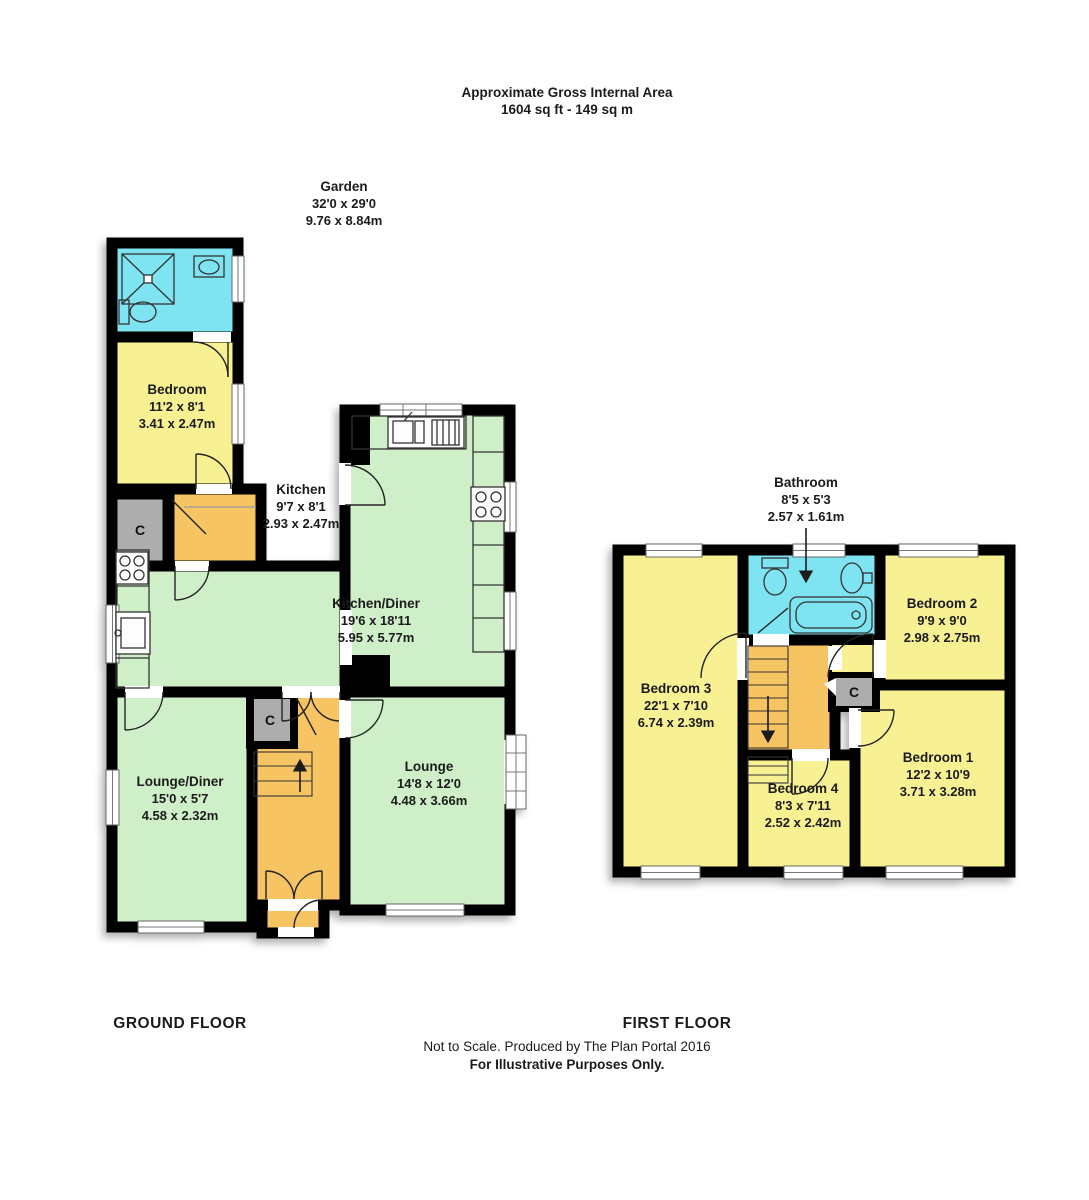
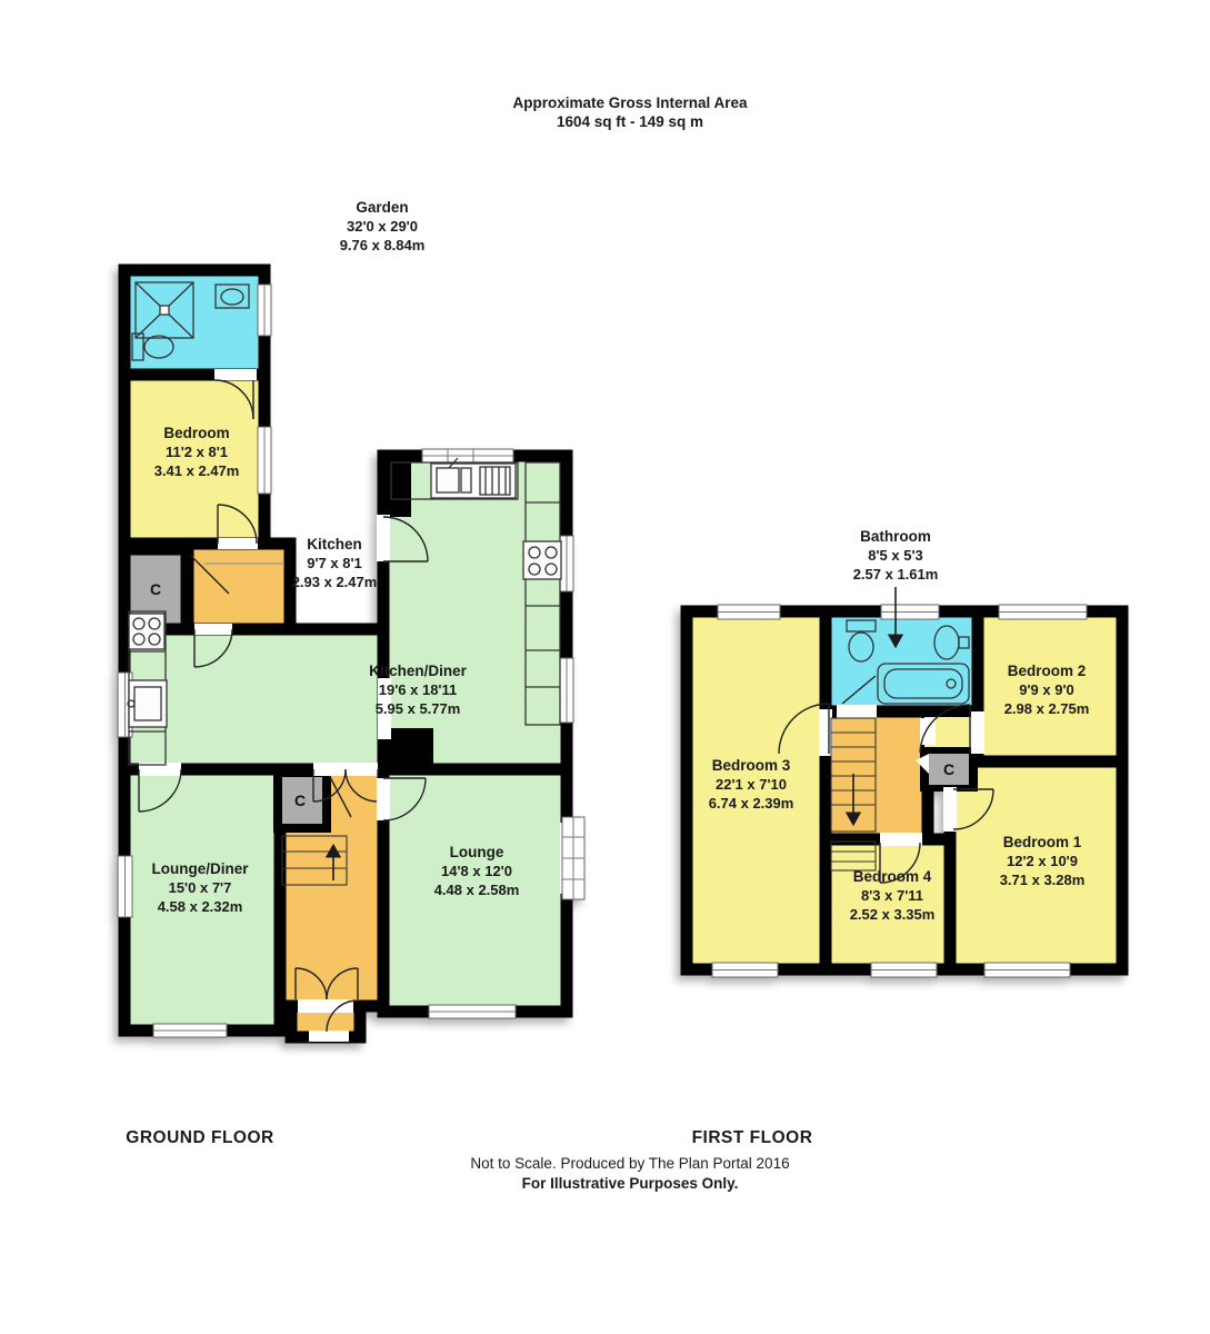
  Approximate Gross Internal Area
  1604 sq ft - 149 sq m
  Garden
  32'0 x 29'0
  9.76 x 8.84m
  C
  C
  Bedroom
  11'2 x 8'1
  3.41 x 2.47m
  Kitchen
  9'7 x 8'1
  2.93 x 2.47m
  Kitchen/Diner
  19'6 x 18'11
  5.95 x 5.77m
  Lounge/Diner
- 15'0 x 5'7
+ 15'0 x 7'7
  4.58 x 2.32m
  Lounge
  14'8 x 12'0
- 4.48 x 3.66m
+ 4.48 x 2.58m
  C
  Bathroom
  8'5 x 5'3
  2.57 x 1.61m
  Bedroom 2
  9'9 x 9'0
  2.98 x 2.75m
  Bedroom 3
  22'1 x 7'10
  6.74 x 2.39m
  Bedroom 1
  12'2 x 10'9
  3.71 x 3.28m
  Bedroom 4
  8'3 x 7'11
- 2.52 x 2.42m
+ 2.52 x 3.35m
  GROUND FLOOR
  FIRST FLOOR
  Not to Scale. Produced by The Plan Portal 2016
  For Illustrative Purposes Only.
